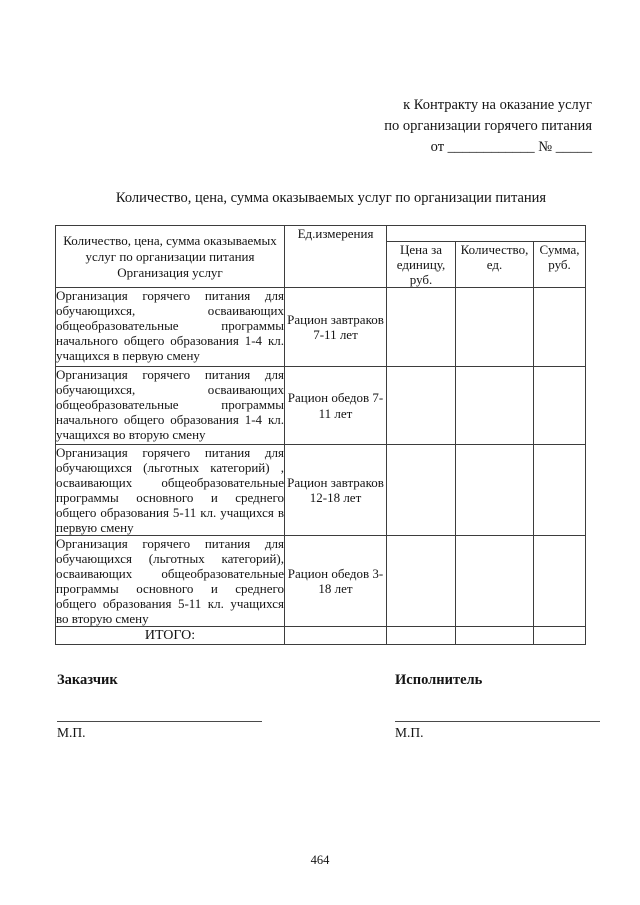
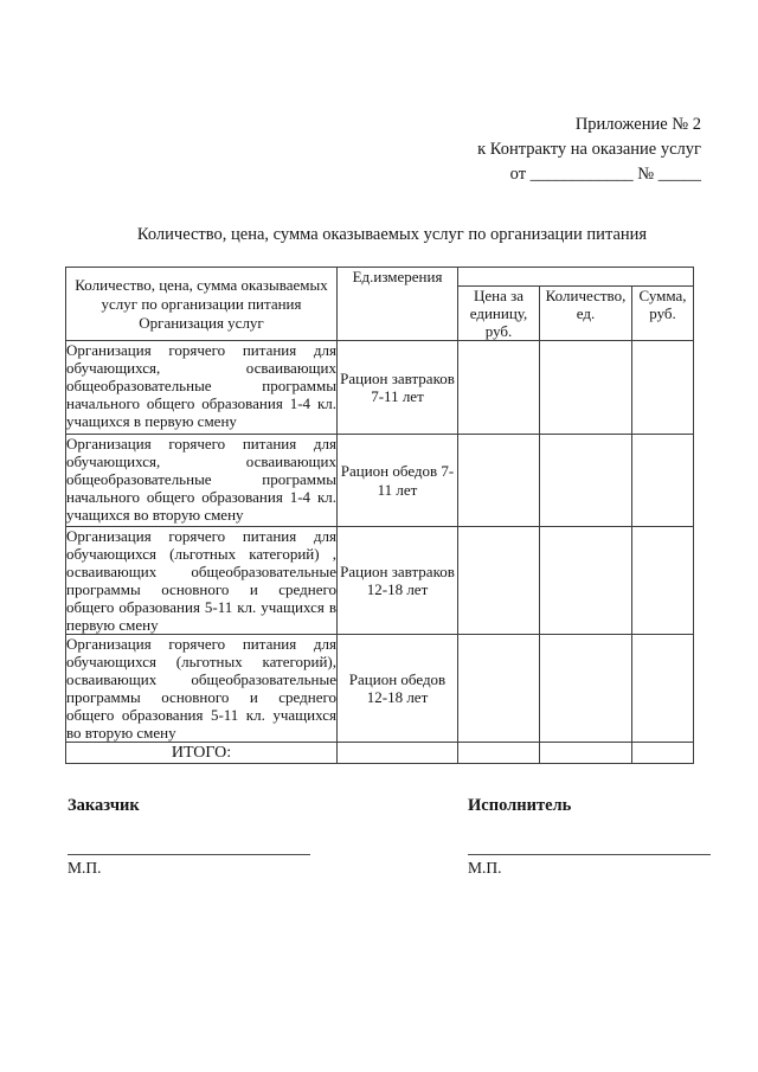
+ Приложение № 2
  к Контракту на оказание услуг
- по организации горячего питания
  от ____________ № _____
  Количество, цена, сумма оказываемых услуг по организации питания
  Количество, цена, сумма оказываемых услуг по организации питания Организация услуг	Ед.измерения
  Цена за единицу, руб.	Количество, ед.	Сумма, руб.
  Организация горячего питания для обучающихся, осваивающих общеобразовательные программы начального общего образования 1-4 кл. учащихся в первую смену	Рацион завтраков 7-11 лет
  Организация горячего питания для обучающихся, осваивающих общеобразовательные программы начального общего образования 1-4 кл. учащихся во вторую смену	Рацион обедов 7-11 лет
  Организация горячего питания для обучающихся (льготных категорий) , осваивающих общеобразовательные программы основного и среднего общего образования 5-11 кл. учащихся в первую смену	Рацион завтраков 12-18 лет
- Организация горячего питания для обучающихся (льготных категорий), осваивающих общеобразовательные программы основного и среднего общего образования 5-11 кл. учащихся во вторую смену	Рацион обедов 3-18 лет
+ Организация горячего питания для обучающихся (льготных категорий), осваивающих общеобразовательные программы основного и среднего общего образования 5-11 кл. учащихся во вторую смену	Рацион обедов 12-18 лет
  ИТОГО:
  Заказчик
  М.П.
  Исполнитель
  М.П.
- 464
